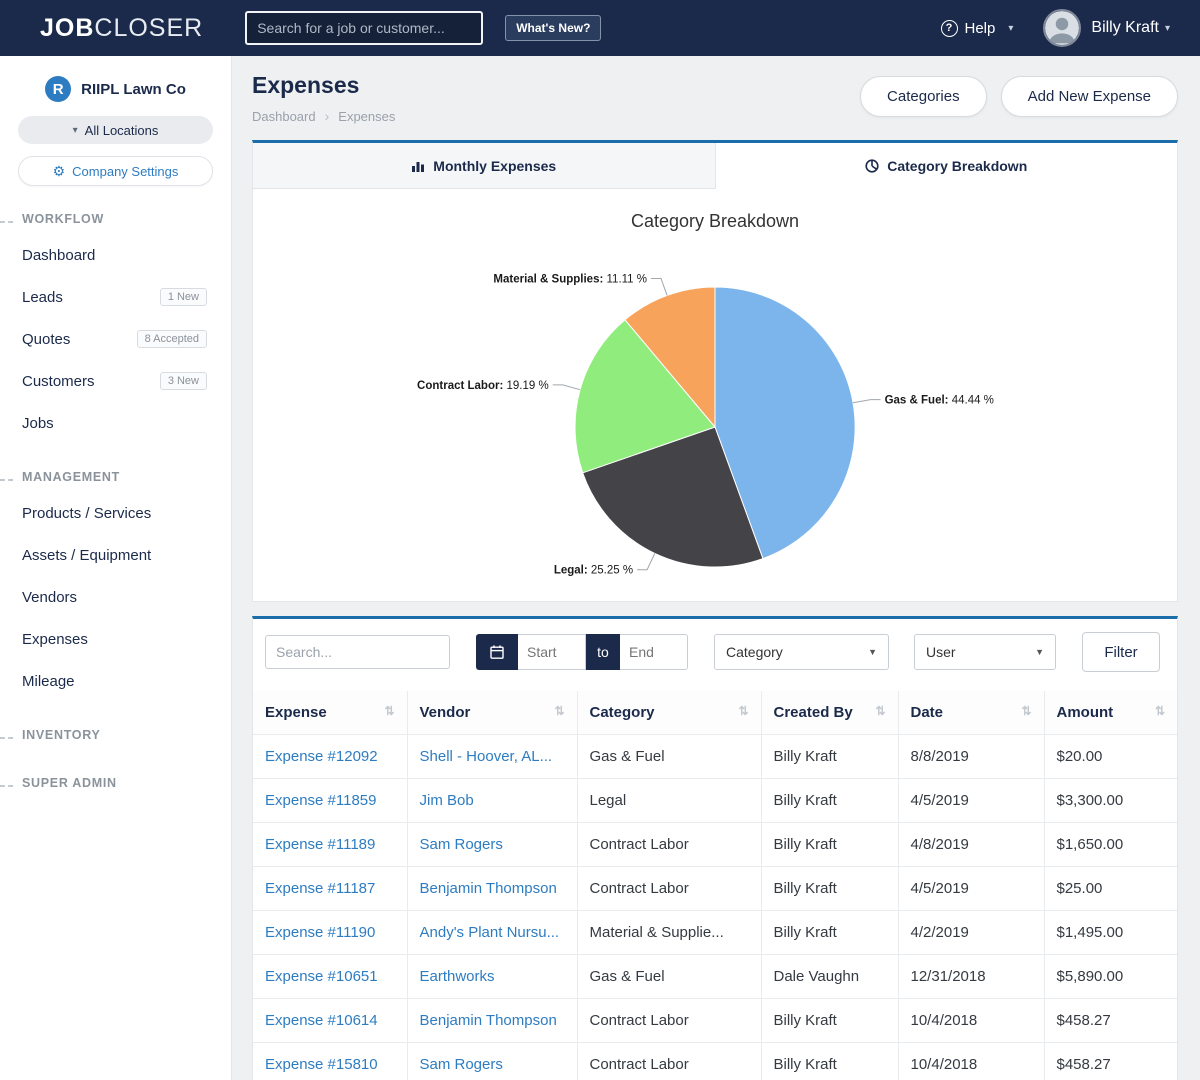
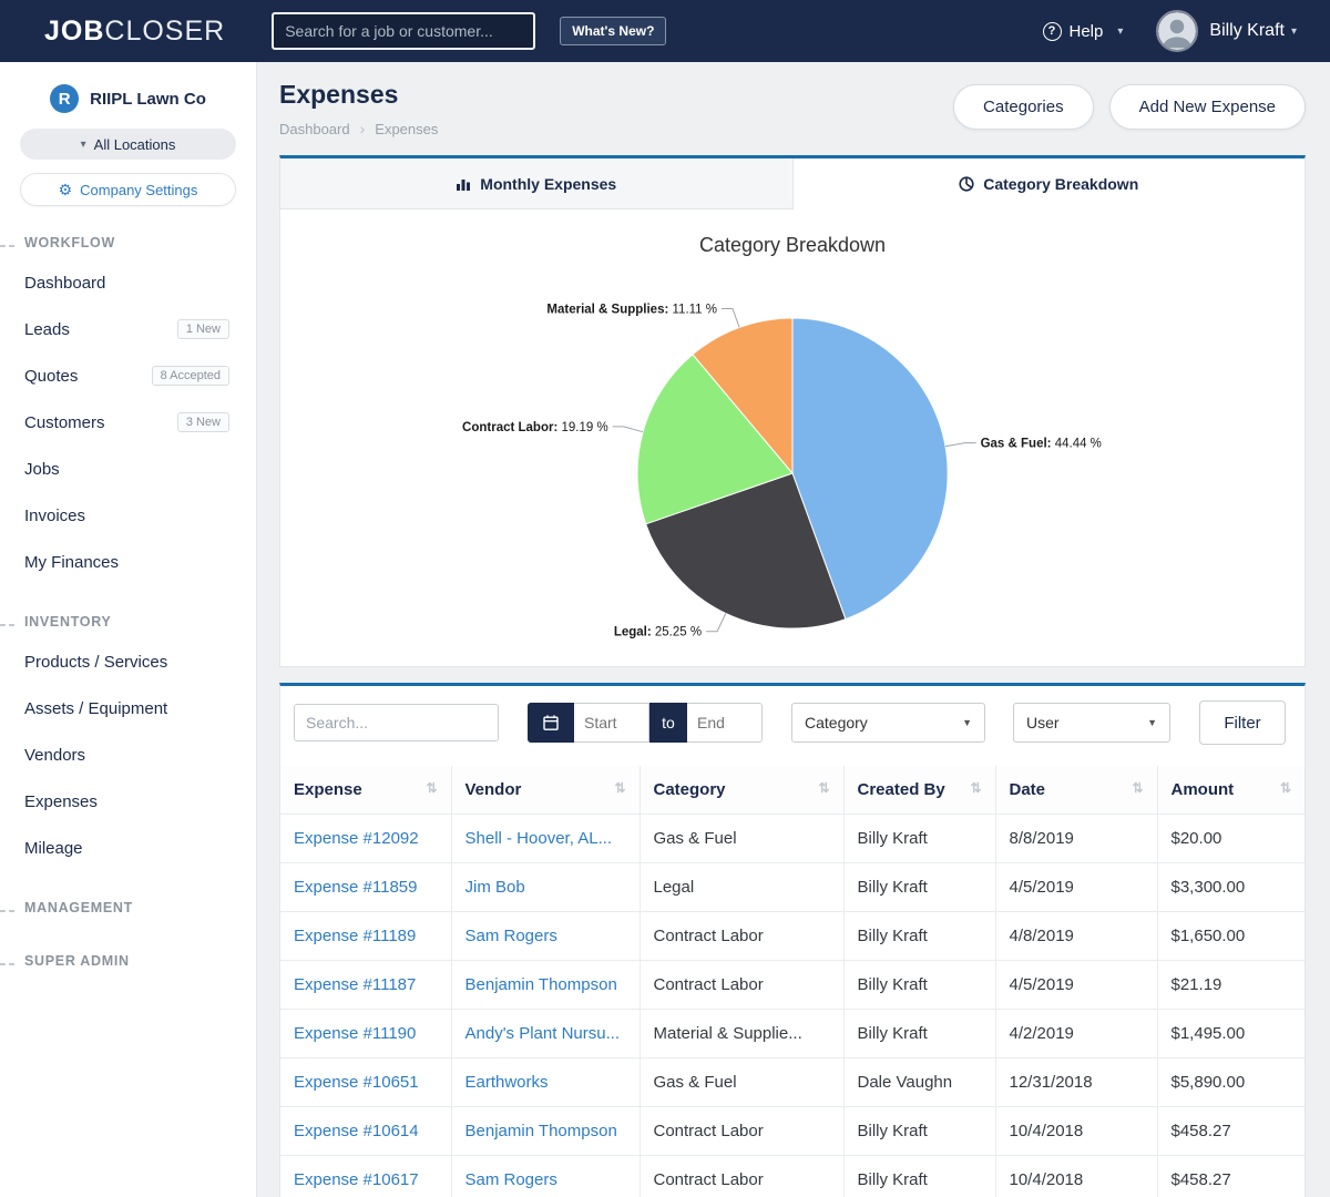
  JOBCLOSER
  Search for a job or customer...
  What's New?
  ?
  Help
  ▾
  Billy Kraft
  ▾
  R
  RIIPL Lawn Co
  ▾
  All Locations
  ⚙
  Company Settings
  WORKFLOW
  Dashboard
  Leads
  1 New
  Quotes
  8 Accepted
  Customers
  3 New
  Jobs
+ Invoices
+ My Finances
- MANAGEMENT
+ INVENTORY
  Products / Services
  Assets / Equipment
  Vendors
  Expenses
  Mileage
- INVENTORY
+ MANAGEMENT
  SUPER ADMIN
  Expenses
  Dashboard
  ›
  Expenses
  Categories
  Add New Expense
  Monthly Expenses
  Category Breakdown
  Category Breakdown
  Gas & Fuel: 44.44 %
  Legal: 25.25 %
  Contract Labor: 19.19 %
  Material & Supplies: 11.11 %
  Search...
  Start
  to
  End
  Category
  ▼
  User
  ▼
  Filter
  ⇅Expense	⇅Vendor	⇅Category	⇅Created By	⇅Date	⇅Amount
  Expense #12092	Shell - Hoover, AL...	Gas & Fuel	Billy Kraft	8/8/2019	$20.00
  Expense #11859	Jim Bob	Legal	Billy Kraft	4/5/2019	$3,300.00
  Expense #11189	Sam Rogers	Contract Labor	Billy Kraft	4/8/2019	$1,650.00
- Expense #11187	Benjamin Thompson	Contract Labor	Billy Kraft	4/5/2019	$25.00
+ Expense #11187	Benjamin Thompson	Contract Labor	Billy Kraft	4/5/2019	$21.19
  Expense #11190	Andy's Plant Nursu...	Material & Supplie...	Billy Kraft	4/2/2019	$1,495.00
  Expense #10651	Earthworks	Gas & Fuel	Dale Vaughn	12/31/2018	$5,890.00
  Expense #10614	Benjamin Thompson	Contract Labor	Billy Kraft	10/4/2018	$458.27
- Expense #15810	Sam Rogers	Contract Labor	Billy Kraft	10/4/2018	$458.27
+ Expense #10617	Sam Rogers	Contract Labor	Billy Kraft	10/4/2018	$458.27
